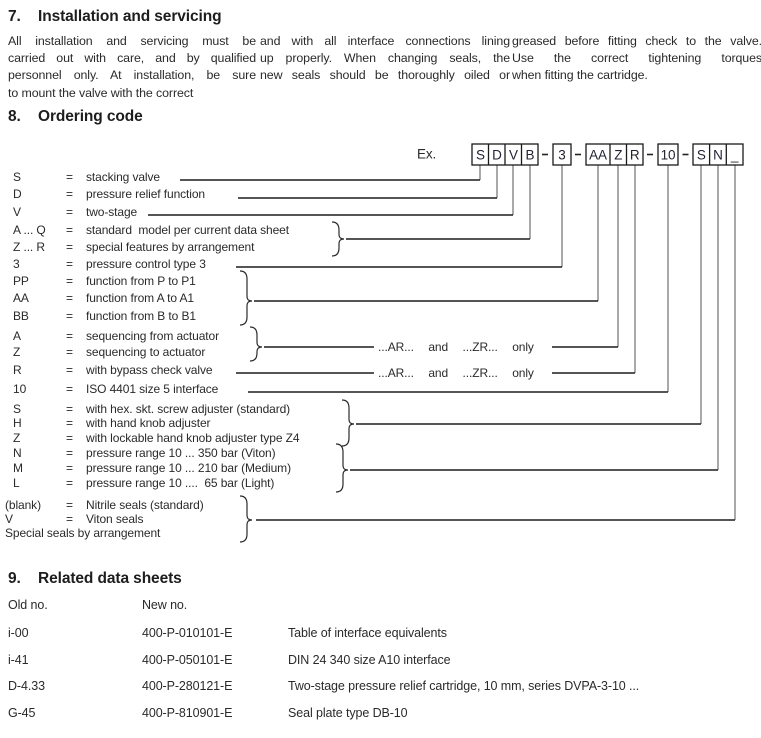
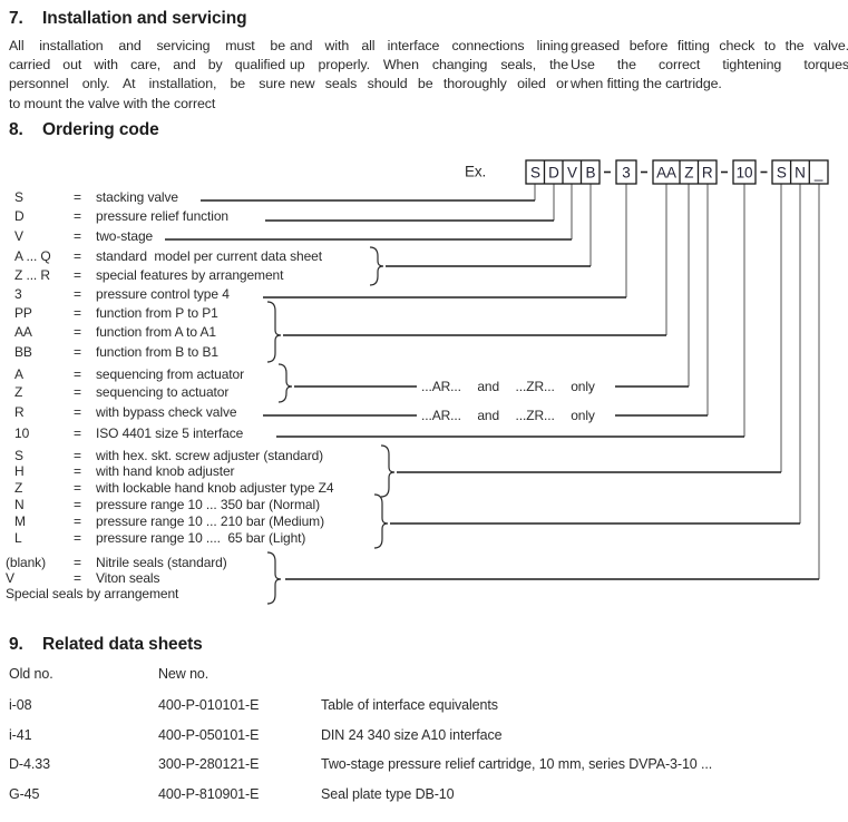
  7. Installation and servicing
  All installation and servicing must be
  carried out with care, and by qualified
  personnel only. At installation, be sure
  to mount the valve with the correct
  and with all interface connections lining
  up properly. When changing seals, the
  new seals should be thoroughly oiled or
  greased before fitting check to the valve.
  Use the correct tightening torques
  when fitting the cartridge.
  8. Ordering code
  Ex.
  S
  D
  V
  B
  3
  AA
  Z
  R
  10
  S
  N
  _
  S
  =
  stacking valve
  D
  =
  pressure relief function
  V
  =
  two-stage
  A ... Q
  =
  standard model per current data sheet
  Z ... R
  =
  special features by arrangement
  3
  =
- pressure control type 3
+ pressure control type 4
  PP
  =
  function from P to P1
  AA
  =
  function from A to A1
  BB
  =
  function from B to B1
  A
  =
  sequencing from actuator
  Z
  =
  sequencing to actuator
  R
  =
  with bypass check valve
  10
  =
  ISO 4401 size 5 interface
  S
  =
  with hex. skt. screw adjuster (standard)
  H
  =
  with hand knob adjuster
  Z
  =
  with lockable hand knob adjuster type Z4
  N
  =
- pressure range 10 ... 350 bar (Viton)
+ pressure range 10 ... 350 bar (Normal)
  M
  =
  pressure range 10 ... 210 bar (Medium)
  L
  =
  pressure range 10 .... 65 bar (Light)
  (blank)
  =
  Nitrile seals (standard)
  V
  =
  Viton seals
  Special seals by arrangement
  ...AR... and ...ZR... only
  ...AR... and ...ZR... only
  9. Related data sheets
  Old no.
  New no.
- i-00
+ i-08
  400-P-010101-E
  Table of interface equivalents
  i-41
  400-P-050101-E
  DIN 24 340 size A10 interface
  D-4.33
- 400-P-280121-E
+ 300-P-280121-E
  Two-stage pressure relief cartridge, 10 mm, series DVPA-3-10 ...
  G-45
  400-P-810901-E
  Seal plate type DB-10
